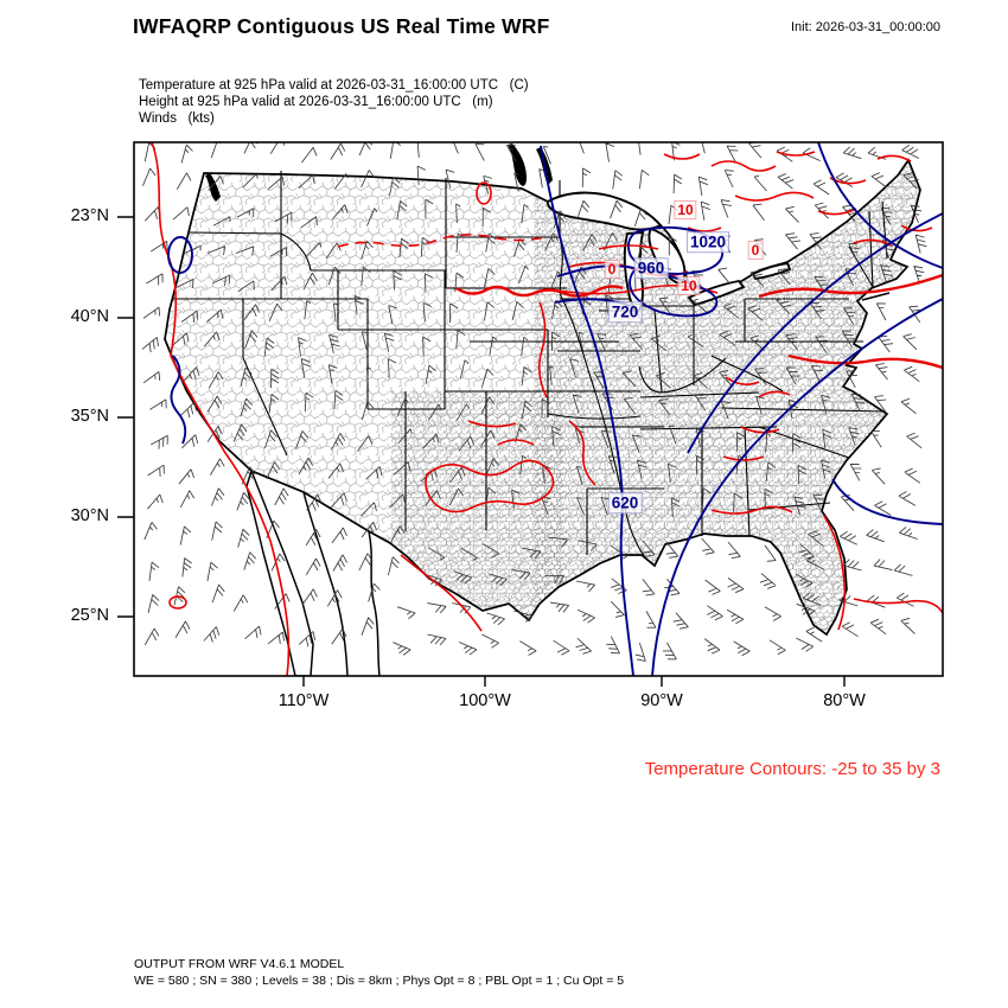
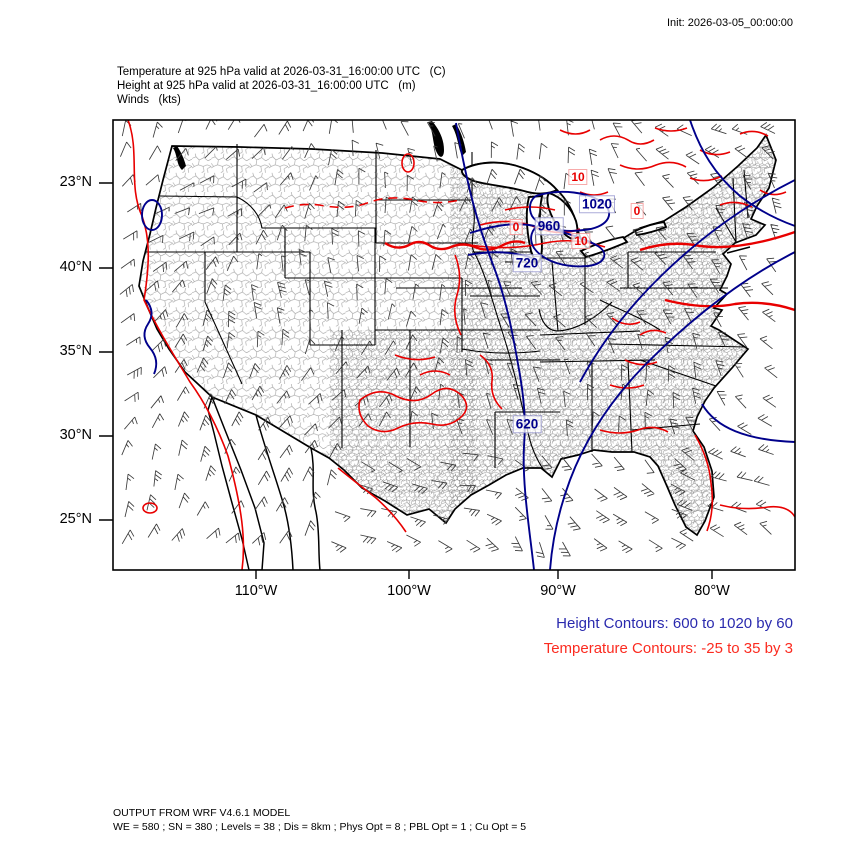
- IWFAQRP Contiguous US Real Time WRF
- Init: 2026-03-31_00:00:00
+ Init: 2026-03-05_00:00:00
  Temperature at 925 hPa valid at 2026-03-31_16:00:00 UTC (C)
  Height at 925 hPa valid at 2026-03-31_16:00:00 UTC (m)
  Winds (kts)
  23°N
  40°N
  35°N
  30°N
  25°N
  110°W
  100°W
  90°W
  80°W
  10
  0
  10
  0
  1020
  960
  720
  620
+ Height Contours: 600 to 1020 by 60
  Temperature Contours: -25 to 35 by 3
  OUTPUT FROM WRF V4.6.1 MODEL
  WE = 580 ; SN = 380 ; Levels = 38 ; Dis = 8km ; Phys Opt = 8 ; PBL Opt = 1 ; Cu Opt = 5
